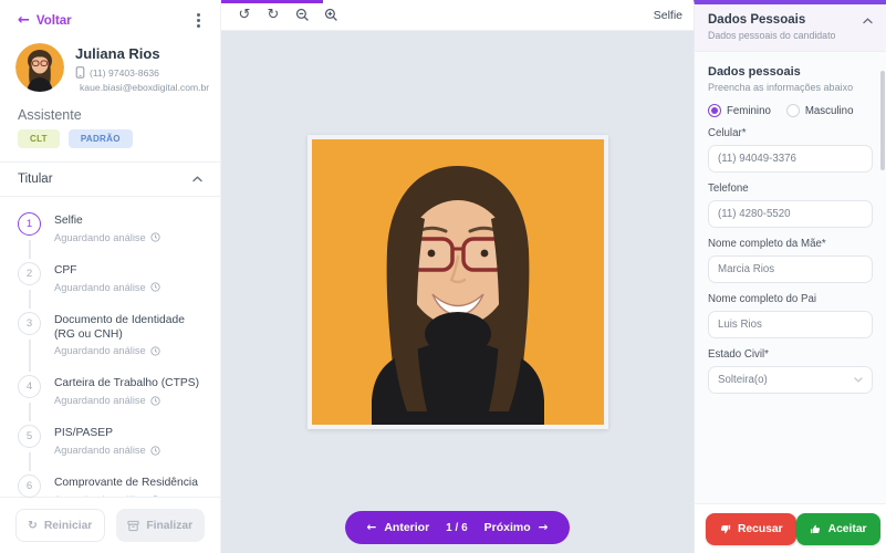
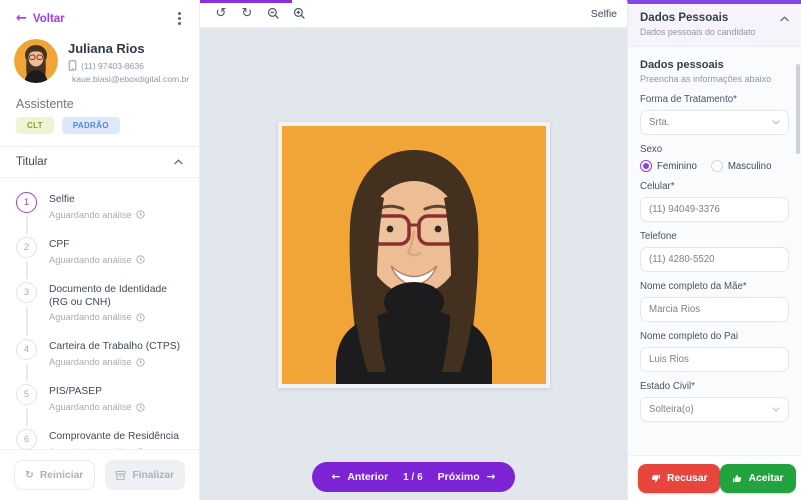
  ←
  Voltar
  Juliana Rios
  (11) 97403-8636
  kaue.biasi@eboxdigital.com.br
  Assistente
  CLT
  PADRÃO
  Titular
  1
  Selfie
  Aguardando análise
  2
  CPF
  Aguardando análise
  3
  Documento de Identidade (RG ou CNH)
  Aguardando análise
  4
  Carteira de Trabalho (CTPS)
  Aguardando análise
  5
  PIS/PASEP
  Aguardando análise
  6
  Comprovante de Residência
  ↻
  Reiniciar
  Finalizar
  ↺
  ↻
  Selfie
  ←
  Anterior
  1 / 6
  Próximo
  →
  Dados Pessoais
  Dados pessoais do candidato
  Dados pessoais
  Preencha as informações abaixo
+ Forma de Tratamento*
+ Srta.
+ Sexo
  Feminino
  Masculino
  Celular*
  (11) 94049-3376
  Telefone
  (11) 4280-5520
  Nome completo da Mãe*
  Marcia Rios
  Nome completo do Pai
  Luis Rios
  Estado Civil*
  Solteira(o)
  Recusar
  Aceitar
